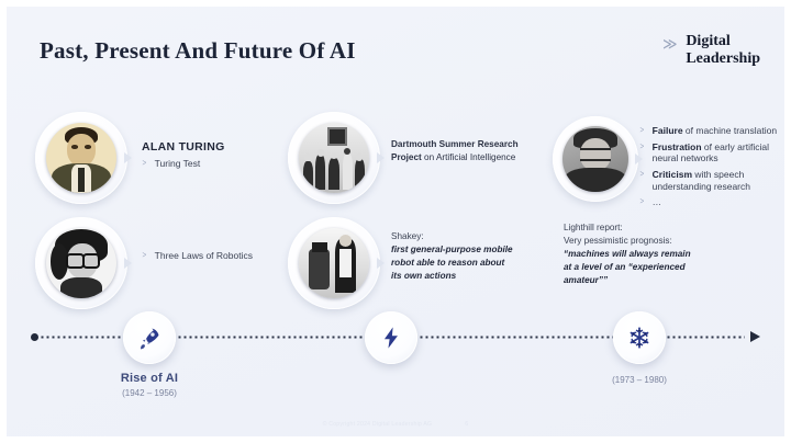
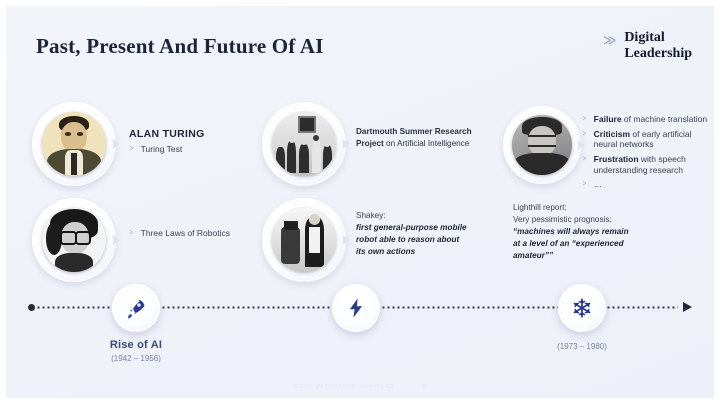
  Past, Present And Future Of AI
  ≫
  Digital
  Leadership
  ALAN TURING
  >
  Turing Test
  Dartmouth Summer Research Project on Artificial Intelligence
  >
  Failure of machine translation
  >
- Frustration of early artificial neural networks
+ Criticism of early artificial neural networks
  >
- Criticism with speech understanding research
+ Frustration with speech understanding research
  >
  …
  >
  Three Laws of Robotics
  Shakey:
  first general-purpose mobile robot able to reason about its own actions
  Lighthill report:
  Very pessimistic prognosis:
  “machines will always remain at a level of an “experienced amateur””
  Rise of AI
  (1942 – 1956)
  (1973 – 1980)
